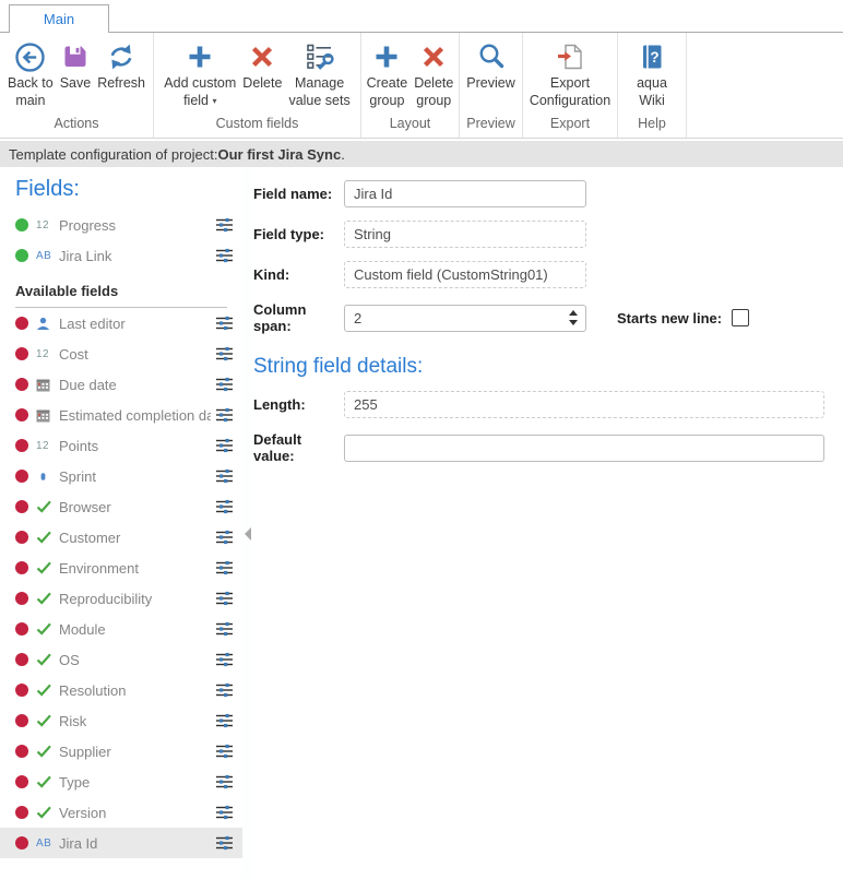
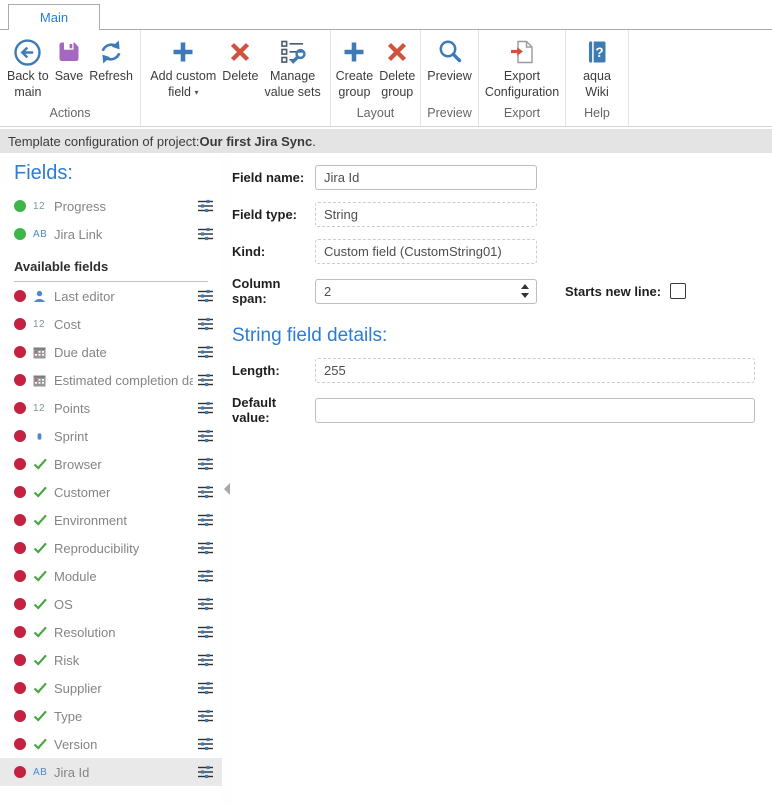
  Main
  Back to
  main
  Save
  Refresh
  Actions
  Add custom
  field ▾
  Delete
  Manage
  value sets
- Custom fields
  Create
  group
  Delete
  group
  Layout
  Preview
  Preview
  Export
  Configuration
  Export
  ?
  aqua
  Wiki
  Help
  Template configuration of project:
  Our first Jira Sync
  .
  Fields:
  12
  Progress
  AB
  Jira Link
  Available fields
  Last editor
  12
  Cost
  Due date
  Estimated completion da
  12
  Points
  Sprint
  Browser
  Customer
  Environment
  Reproducibility
  Module
  OS
  Resolution
  Risk
  Supplier
  Type
  Version
  AB
  Jira Id
  Field name:
  Jira Id
  Field type:
  String
  Kind:
  Custom field (CustomString01)
  Column span:
  2
  Starts new line:
  String field details:
  Length:
  255
  Default value:
